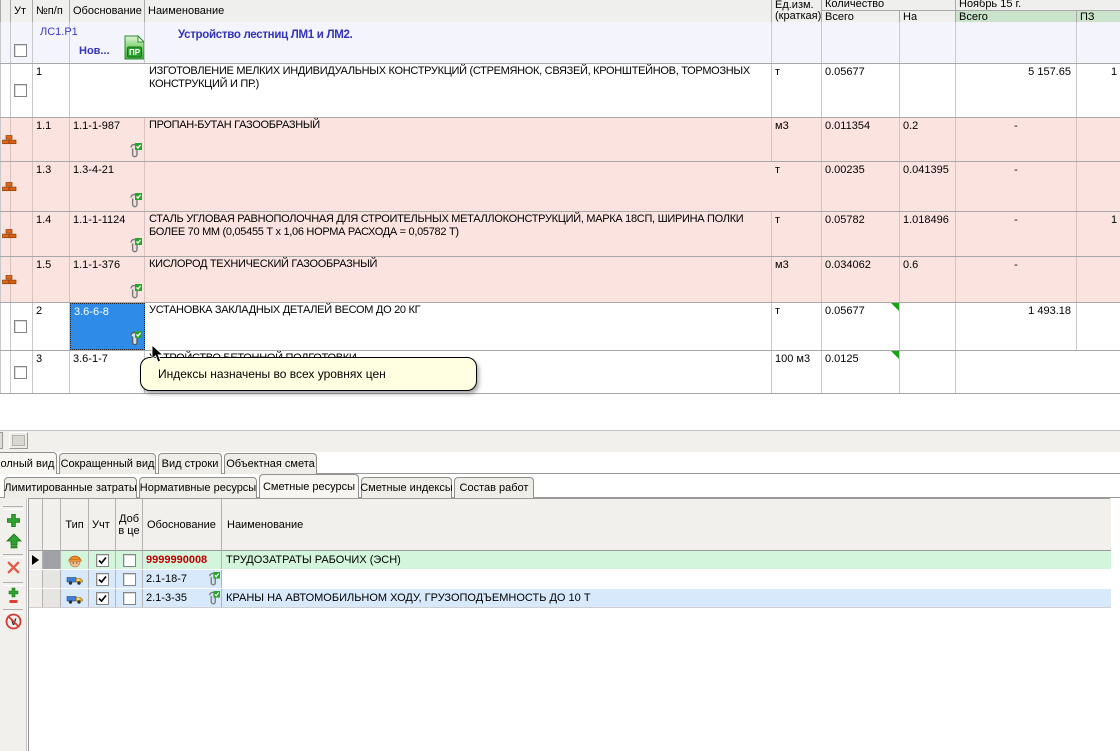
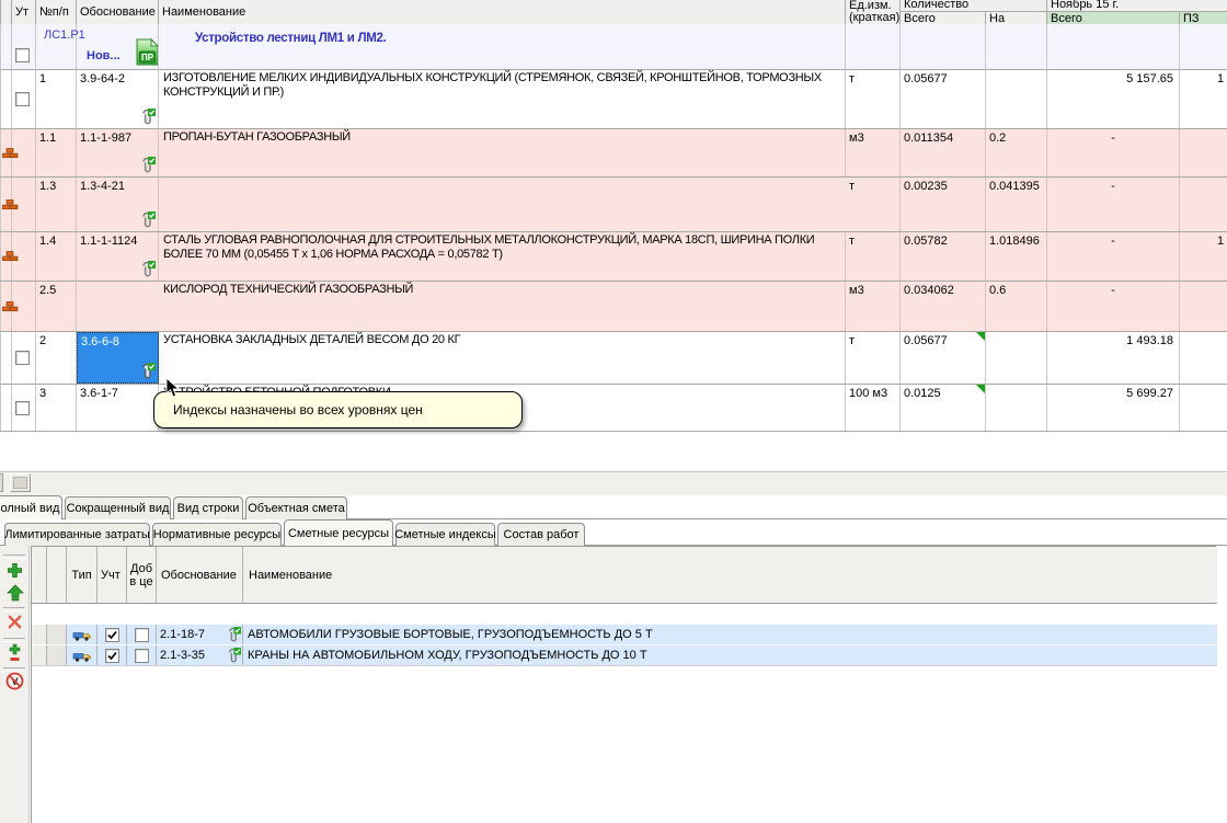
  Ут
  №п/п
  Обоснование
  Наименование
  Ед.изм.
  (краткая)
  Количество
  Всего
  Ноябрь 15 г.
  Всего
  ПЗ
  ЛС1.Р1
  Нов...
  ПР
  Устройство лестниц ЛМ1 и ЛМ2.
  1
+ 3.9-64-2
  ИЗГОТОВЛЕНИЕ МЕЛКИХ ИНДИВИДУАЛЬНЫХ КОНСТРУКЦИЙ (СТРЕМЯНОК, СВЯЗЕЙ, КРОНШТЕЙНОВ, ТОРМОЗНЫХ КОНСТРУКЦИЙ И ПР.)
  т
  0.05677
  5 157.65
  1
  1.1
  1.1-1-987
  ПРОПАН-БУТАН ГАЗООБРАЗНЫЙ
  м3
  0.011354
  0.2
  -
  1.3
  1.3-4-21
  т
  0.00235
  0.041395
  -
  1.4
  1.1-1-1124
  СТАЛЬ УГЛОВАЯ РАВНОПОЛОЧНАЯ ДЛЯ СТРОИТЕЛЬНЫХ МЕТАЛЛОКОНСТРУКЦИЙ, МАРКА 18СП, ШИРИНА ПОЛКИ БОЛЕЕ 70 ММ (0,05455 Т х 1,06 НОРМА РАСХОДА = 0,05782 Т)
  т
  0.05782
  1.018496
  -
  1
- 1.5
+ 2.5
- 1.1-1-376
  КИСЛОРОД ТЕХНИЧЕСКИЙ ГАЗООБРАЗНЫЙ
  м3
  0.034062
  0.6
  -
  2
  3.6-6-8
  УСТАНОВКА ЗАКЛАДНЫХ ДЕТАЛЕЙ ВЕСОМ ДО 20 КГ
  т
  0.05677
  1 493.18
  3
  3.6-1-7
  100 м3
  0.0125
+ 5 699.27
  Индексы назначены во всех уровнях цен
  олный вид
  Сокращенный вид
  Вид строки
  Объектная смета
  Лимитированные затраты
  Нормативные ресурсы
  Сметные ресурсы
  Сметные индексы
  Состав работ
  Тип
  Учт
  Доб в це
  Обоснование
  Наименование
- 9999990008
- ТРУДОЗАТРАТЫ РАБОЧИХ (ЭСН)
  2.1-18-7
+ АВТОМОБИЛИ ГРУЗОВЫЕ БОРТОВЫЕ, ГРУЗОПОДЪЕМНОСТЬ ДО 5 Т
  2.1-3-35
  КРАНЫ НА АВТОМОБИЛЬНОМ ХОДУ, ГРУЗОПОДЪЕМНОСТЬ ДО 10 Т
